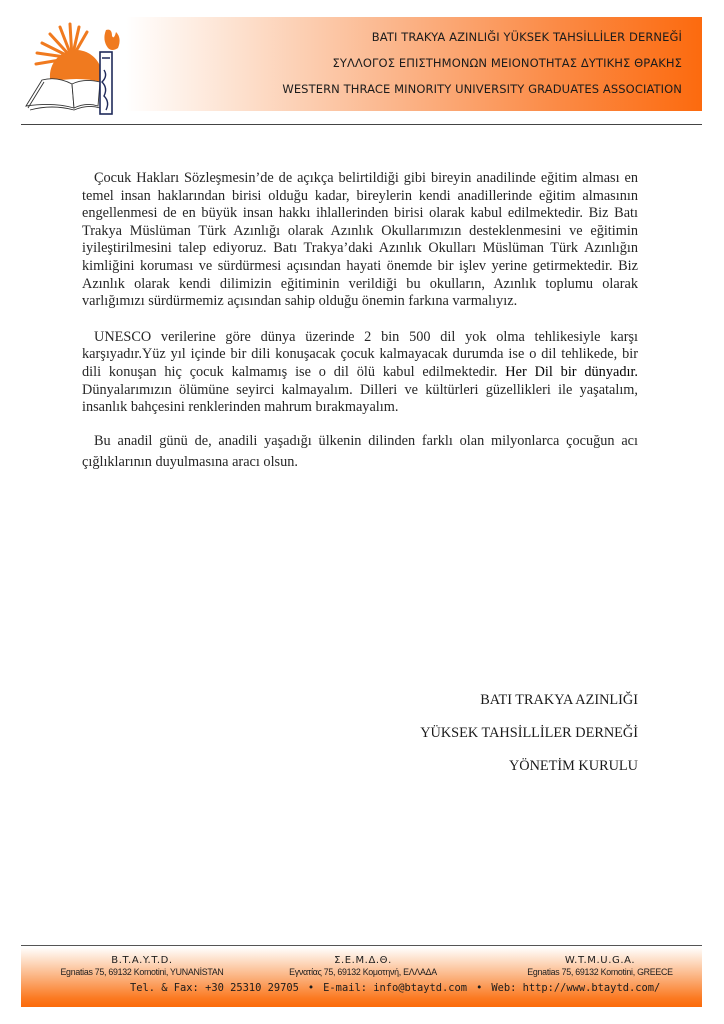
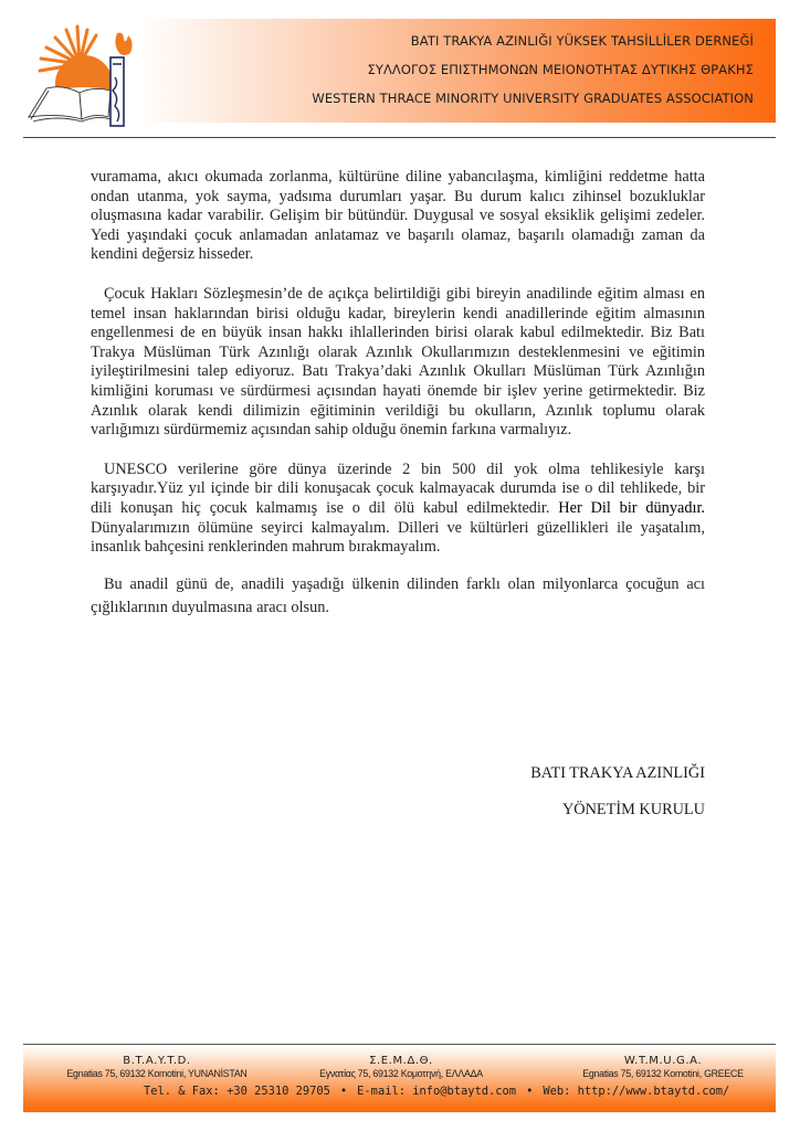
  BATI TRAKYA AZINLIĞI YÜKSEK TAHSİLLİLER DERNEĞİ
  ΣΥΛΛΟΓΟΣ ΕΠΙΣΤΗΜΟΝΩΝ ΜΕΙΟΝΟΤΗΤΑΣ ΔΥΤΙΚΗΣ ΘΡΑΚΗΣ
  WESTERN THRACE MINORITY UNIVERSITY GRADUATES ASSOCIATION
+ vuramama, akıcı okumada zorlanma, kültürüne diline yabancılaşma, kimliğini reddetme hatta ondan utanma, yok sayma, yadsıma durumları yaşar. Bu durum kalıcı zihinsel bozukluklar oluşmasına kadar varabilir. Gelişim bir bütündür. Duygusal ve sosyal eksiklik gelişimi zedeler. Yedi yaşındaki çocuk anlamadan anlatamaz ve başarılı olamaz, başarılı olamadığı zaman da kendini değersiz hisseder.
  Çocuk Hakları Sözleşmesin’de de açıkça belirtildiği gibi bireyin anadilinde eğitim alması en temel insan haklarından birisi olduğu kadar, bireylerin kendi anadillerinde eğitim almasının engellenmesi de en büyük insan hakkı ihlallerinden birisi olarak kabul edilmektedir. Biz Batı Trakya Müslüman Türk Azınlığı olarak Azınlık Okullarımızın desteklenmesini ve eğitimin iyileştirilmesini talep ediyoruz. Batı Trakya’daki Azınlık Okulları Müslüman Türk Azınlığın kimliğini koruması ve sürdürmesi açısından hayati önemde bir işlev yerine getirmektedir. Biz Azınlık olarak kendi dilimizin eğitiminin verildiği bu okulların, Azınlık toplumu olarak varlığımızı sürdürmemiz açısından sahip olduğu önemin farkına varmalıyız.
  UNESCO verilerine göre dünya üzerinde 2 bin 500 dil yok olma tehlikesiyle karşı karşıyadır.Yüz yıl içinde bir dili konuşacak çocuk kalmayacak durumda ise o dil tehlikede, bir dili konuşan hiç çocuk kalmamış ise o dil ölü kabul edilmektedir. Her Dil bir dünyadır. Dünyalarımızın ölümüne seyirci kalmayalım. Dilleri ve kültürleri güzellikleri ile yaşatalım, insanlık bahçesini renklerinden mahrum bırakmayalım.
  Bu anadil günü de, anadili yaşadığı ülkenin dilinden farklı olan milyonlarca çocuğun acı çığlıklarının duyulmasına aracı olsun.
  BATI TRAKYA AZINLIĞI
- YÜKSEK TAHSİLLİLER DERNEĞİ
  YÖNETİM KURULU
  B.T.A.Y.T.D.
  Egnatias 75, 69132 Komotini, YUNANİSTAN
  Σ.Ε.Μ.Δ.Θ.
  Εγνατίας 75, 69132 Κομοτηνή, ΕΛΛΑΔΑ
  W.T.M.U.G.A.
  Egnatias 75, 69132 Komotini, GREECE
  Tel. & Fax: +30 25310 29705 • E-mail: info@btaytd.com • Web: http://www.btaytd.com/
